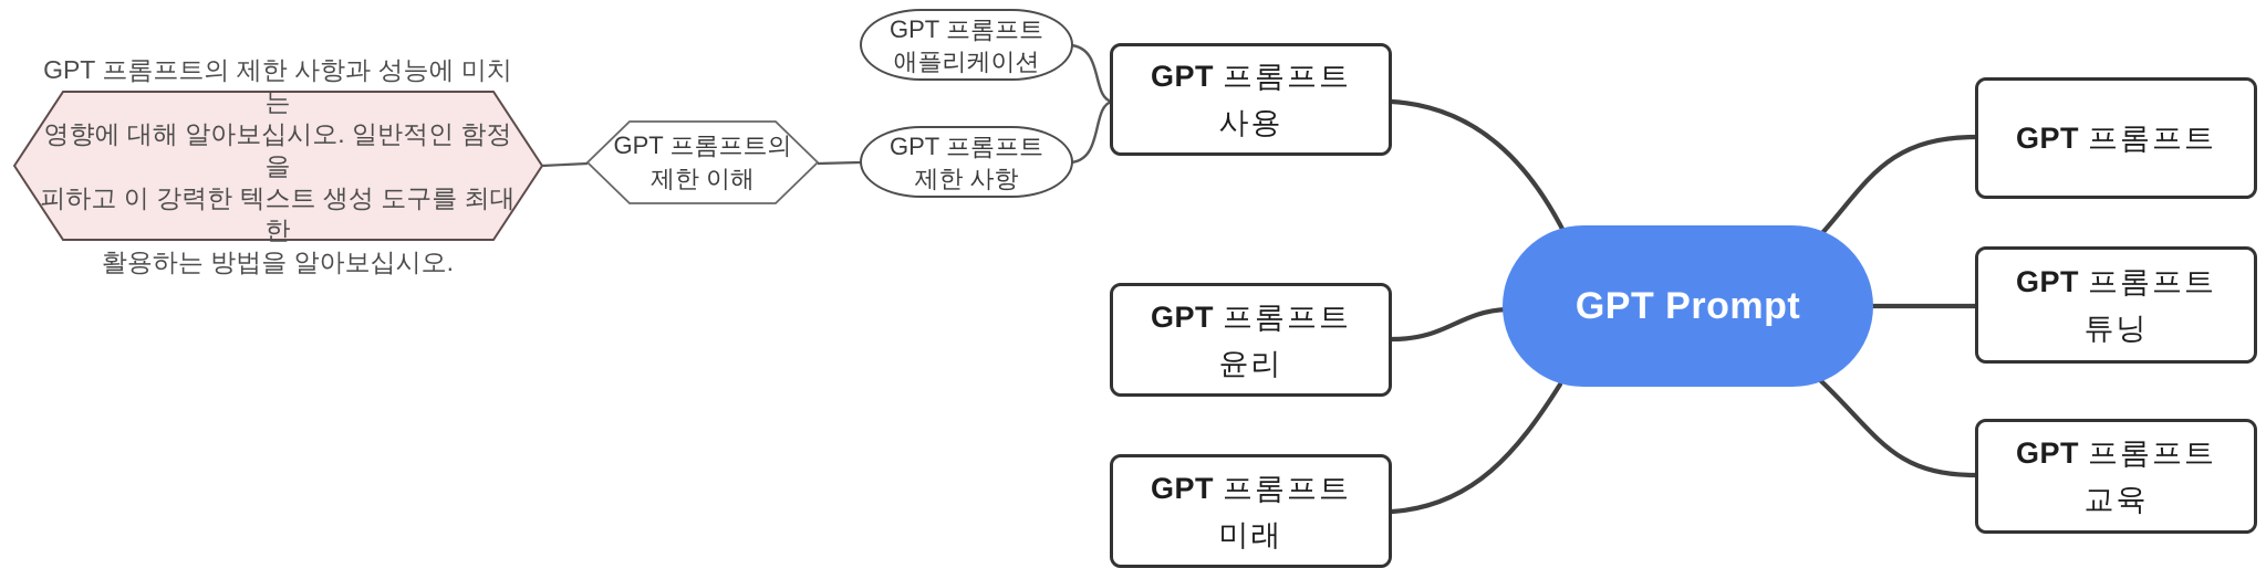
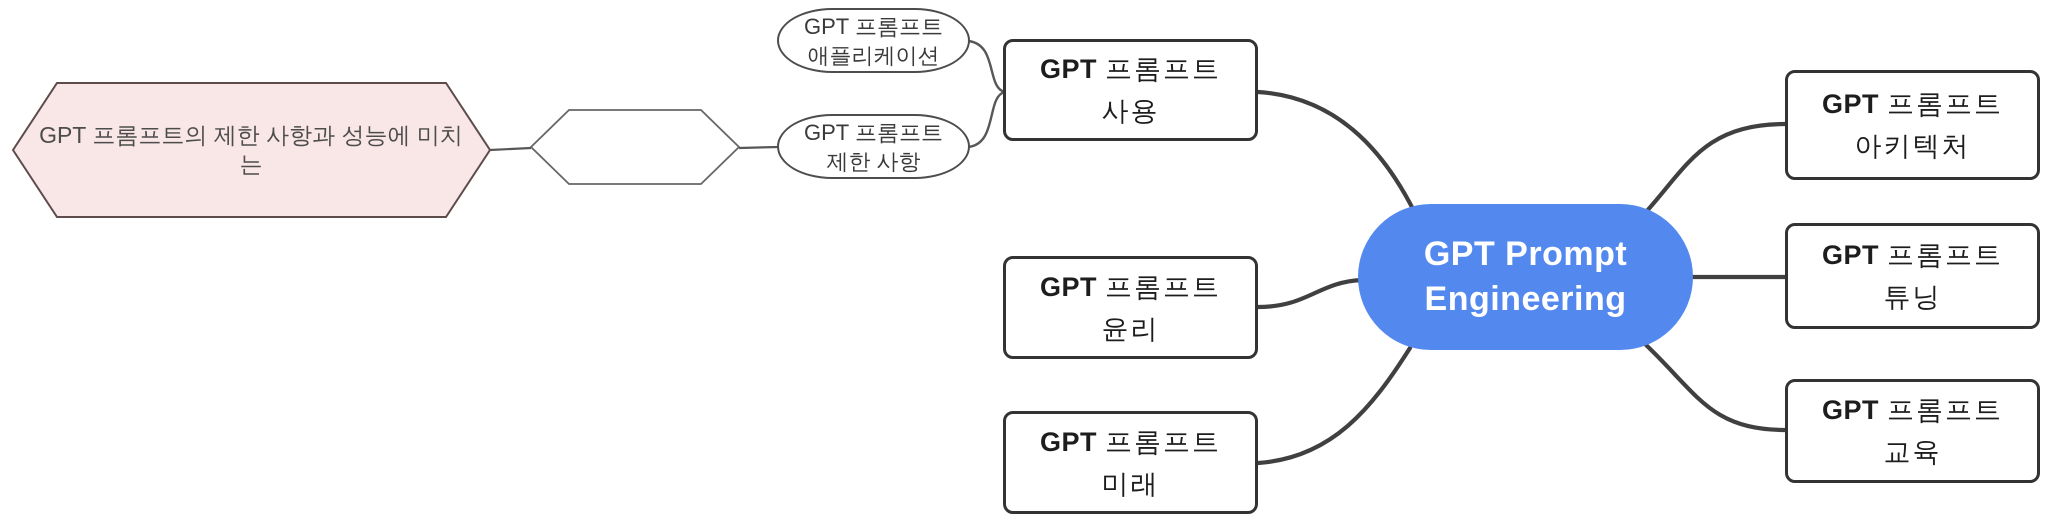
  GPT 프롬프트의 제한 사항과 성능에 미치는
- 영향에 대해 알아보십시오. 일반적인 함정을
- 피하고 이 강력한 텍스트 생성 도구를 최대한
- 활용하는 방법을 알아보십시오.
- GPT 프롬프트의
- 제한 이해
  GPT 프롬프트
  애플리케이션
  GPT 프롬프트
  제한 사항
  GPT 프롬프트
  사용
  GPT 프롬프트
  윤리
  GPT 프롬프트
  미래
  GPT Prompt
+ Engineering
  GPT 프롬프트
+ 아키텍처
  GPT 프롬프트
  튜닝
  GPT 프롬프트
  교육
